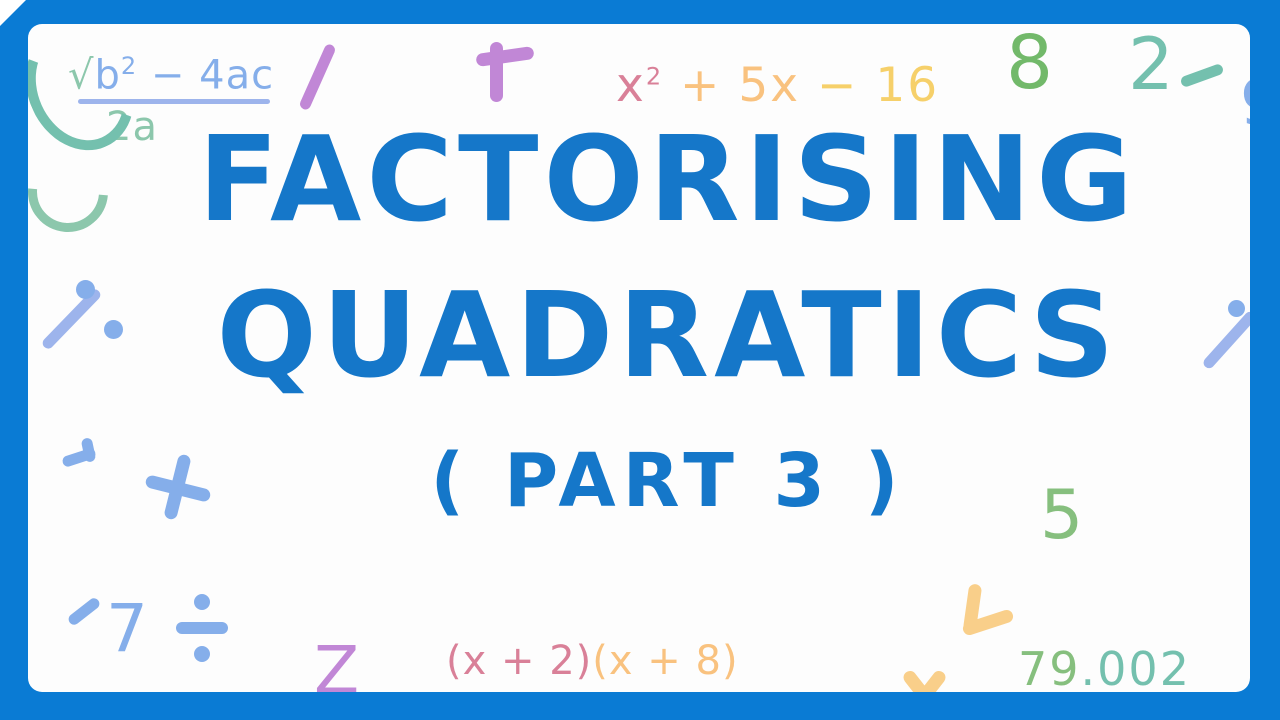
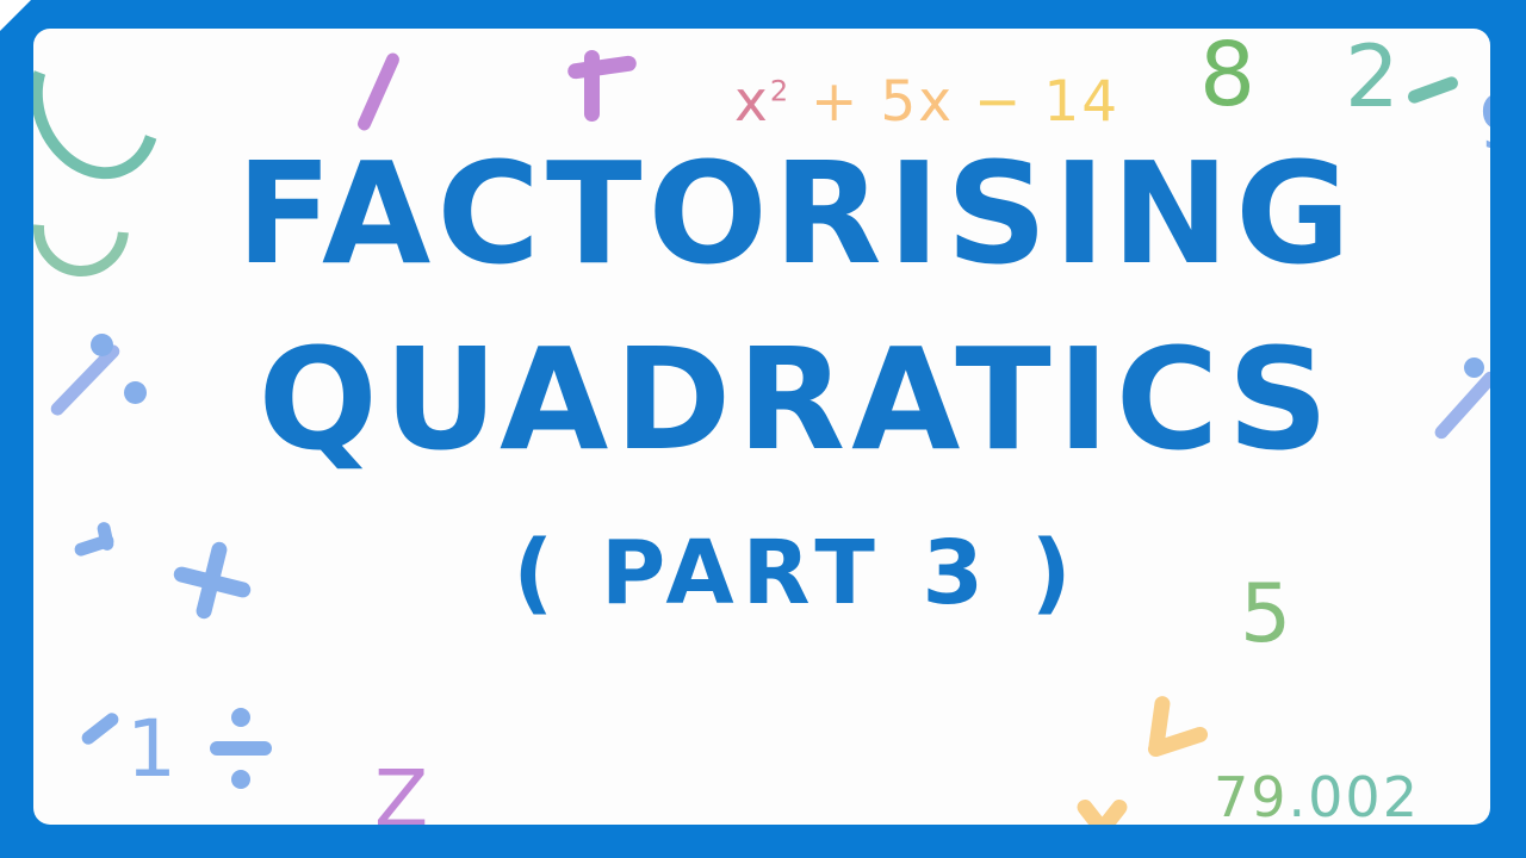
- √b2 − 4ac
- 2a
- x2 + 5x − 16
+ x2 + 5x − 14
- (x + 2)(x + 8)
  79.002
  5
  8
  2
  Z
- 7
+ 1
  FACTORISING
  QUADRATICS
  ( PART 3 )
